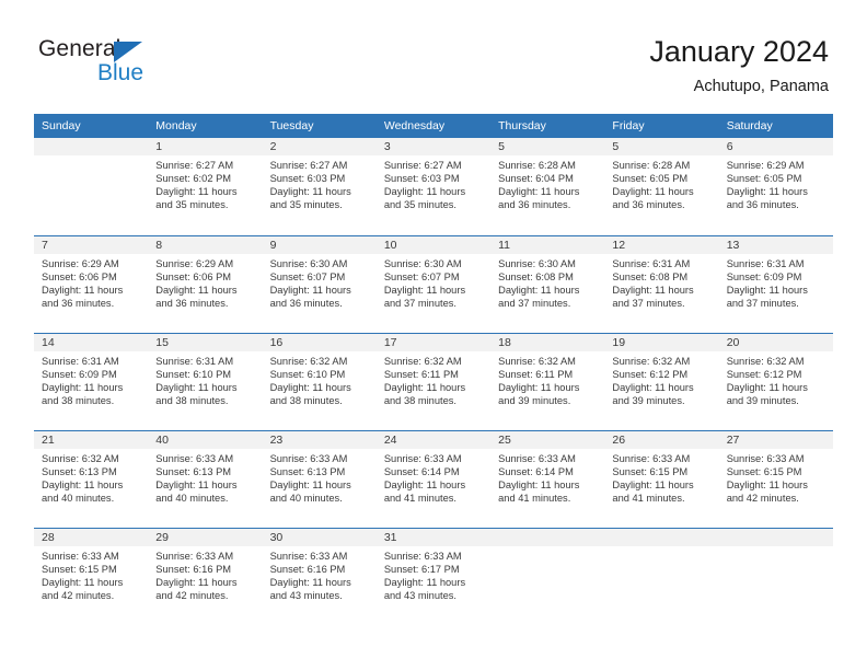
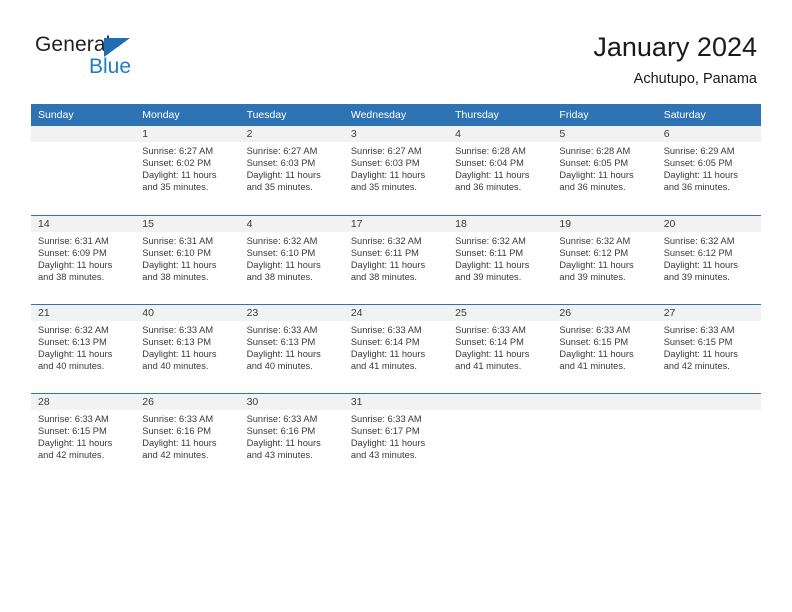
  General
  Blue
  January 2024
  Achutupo, Panama
  Sunday	Monday	Tuesday	Wednesday	Thursday	Friday	Saturday
- 	1Sunrise: 6:27 AMSunset: 6:02 PMDaylight: 11 hoursand 35 minutes.	2Sunrise: 6:27 AMSunset: 6:03 PMDaylight: 11 hoursand 35 minutes.	3Sunrise: 6:27 AMSunset: 6:03 PMDaylight: 11 hoursand 35 minutes.	5Sunrise: 6:28 AMSunset: 6:04 PMDaylight: 11 hoursand 36 minutes.	5Sunrise: 6:28 AMSunset: 6:05 PMDaylight: 11 hoursand 36 minutes.	6Sunrise: 6:29 AMSunset: 6:05 PMDaylight: 11 hoursand 36 minutes.
+ 	1Sunrise: 6:27 AMSunset: 6:02 PMDaylight: 11 hoursand 35 minutes.	2Sunrise: 6:27 AMSunset: 6:03 PMDaylight: 11 hoursand 35 minutes.	3Sunrise: 6:27 AMSunset: 6:03 PMDaylight: 11 hoursand 35 minutes.	4Sunrise: 6:28 AMSunset: 6:04 PMDaylight: 11 hoursand 36 minutes.	5Sunrise: 6:28 AMSunset: 6:05 PMDaylight: 11 hoursand 36 minutes.	6Sunrise: 6:29 AMSunset: 6:05 PMDaylight: 11 hoursand 36 minutes.
- 7Sunrise: 6:29 AMSunset: 6:06 PMDaylight: 11 hoursand 36 minutes.	8Sunrise: 6:29 AMSunset: 6:06 PMDaylight: 11 hoursand 36 minutes.	9Sunrise: 6:30 AMSunset: 6:07 PMDaylight: 11 hoursand 36 minutes.	10Sunrise: 6:30 AMSunset: 6:07 PMDaylight: 11 hoursand 37 minutes.	11Sunrise: 6:30 AMSunset: 6:08 PMDaylight: 11 hoursand 37 minutes.	12Sunrise: 6:31 AMSunset: 6:08 PMDaylight: 11 hoursand 37 minutes.	13Sunrise: 6:31 AMSunset: 6:09 PMDaylight: 11 hoursand 37 minutes.
- 14Sunrise: 6:31 AMSunset: 6:09 PMDaylight: 11 hoursand 38 minutes.	15Sunrise: 6:31 AMSunset: 6:10 PMDaylight: 11 hoursand 38 minutes.	16Sunrise: 6:32 AMSunset: 6:10 PMDaylight: 11 hoursand 38 minutes.	17Sunrise: 6:32 AMSunset: 6:11 PMDaylight: 11 hoursand 38 minutes.	18Sunrise: 6:32 AMSunset: 6:11 PMDaylight: 11 hoursand 39 minutes.	19Sunrise: 6:32 AMSunset: 6:12 PMDaylight: 11 hoursand 39 minutes.	20Sunrise: 6:32 AMSunset: 6:12 PMDaylight: 11 hoursand 39 minutes.
+ 14Sunrise: 6:31 AMSunset: 6:09 PMDaylight: 11 hoursand 38 minutes.	15Sunrise: 6:31 AMSunset: 6:10 PMDaylight: 11 hoursand 38 minutes.	4Sunrise: 6:32 AMSunset: 6:10 PMDaylight: 11 hoursand 38 minutes.	17Sunrise: 6:32 AMSunset: 6:11 PMDaylight: 11 hoursand 38 minutes.	18Sunrise: 6:32 AMSunset: 6:11 PMDaylight: 11 hoursand 39 minutes.	19Sunrise: 6:32 AMSunset: 6:12 PMDaylight: 11 hoursand 39 minutes.	20Sunrise: 6:32 AMSunset: 6:12 PMDaylight: 11 hoursand 39 minutes.
  21Sunrise: 6:32 AMSunset: 6:13 PMDaylight: 11 hoursand 40 minutes.	40Sunrise: 6:33 AMSunset: 6:13 PMDaylight: 11 hoursand 40 minutes.	23Sunrise: 6:33 AMSunset: 6:13 PMDaylight: 11 hoursand 40 minutes.	24Sunrise: 6:33 AMSunset: 6:14 PMDaylight: 11 hoursand 41 minutes.	25Sunrise: 6:33 AMSunset: 6:14 PMDaylight: 11 hoursand 41 minutes.	26Sunrise: 6:33 AMSunset: 6:15 PMDaylight: 11 hoursand 41 minutes.	27Sunrise: 6:33 AMSunset: 6:15 PMDaylight: 11 hoursand 42 minutes.
- 28Sunrise: 6:33 AMSunset: 6:15 PMDaylight: 11 hoursand 42 minutes.	29Sunrise: 6:33 AMSunset: 6:16 PMDaylight: 11 hoursand 42 minutes.	30Sunrise: 6:33 AMSunset: 6:16 PMDaylight: 11 hoursand 43 minutes.	31Sunrise: 6:33 AMSunset: 6:17 PMDaylight: 11 hoursand 43 minutes.
+ 28Sunrise: 6:33 AMSunset: 6:15 PMDaylight: 11 hoursand 42 minutes.	26Sunrise: 6:33 AMSunset: 6:16 PMDaylight: 11 hoursand 42 minutes.	30Sunrise: 6:33 AMSunset: 6:16 PMDaylight: 11 hoursand 43 minutes.	31Sunrise: 6:33 AMSunset: 6:17 PMDaylight: 11 hoursand 43 minutes.
